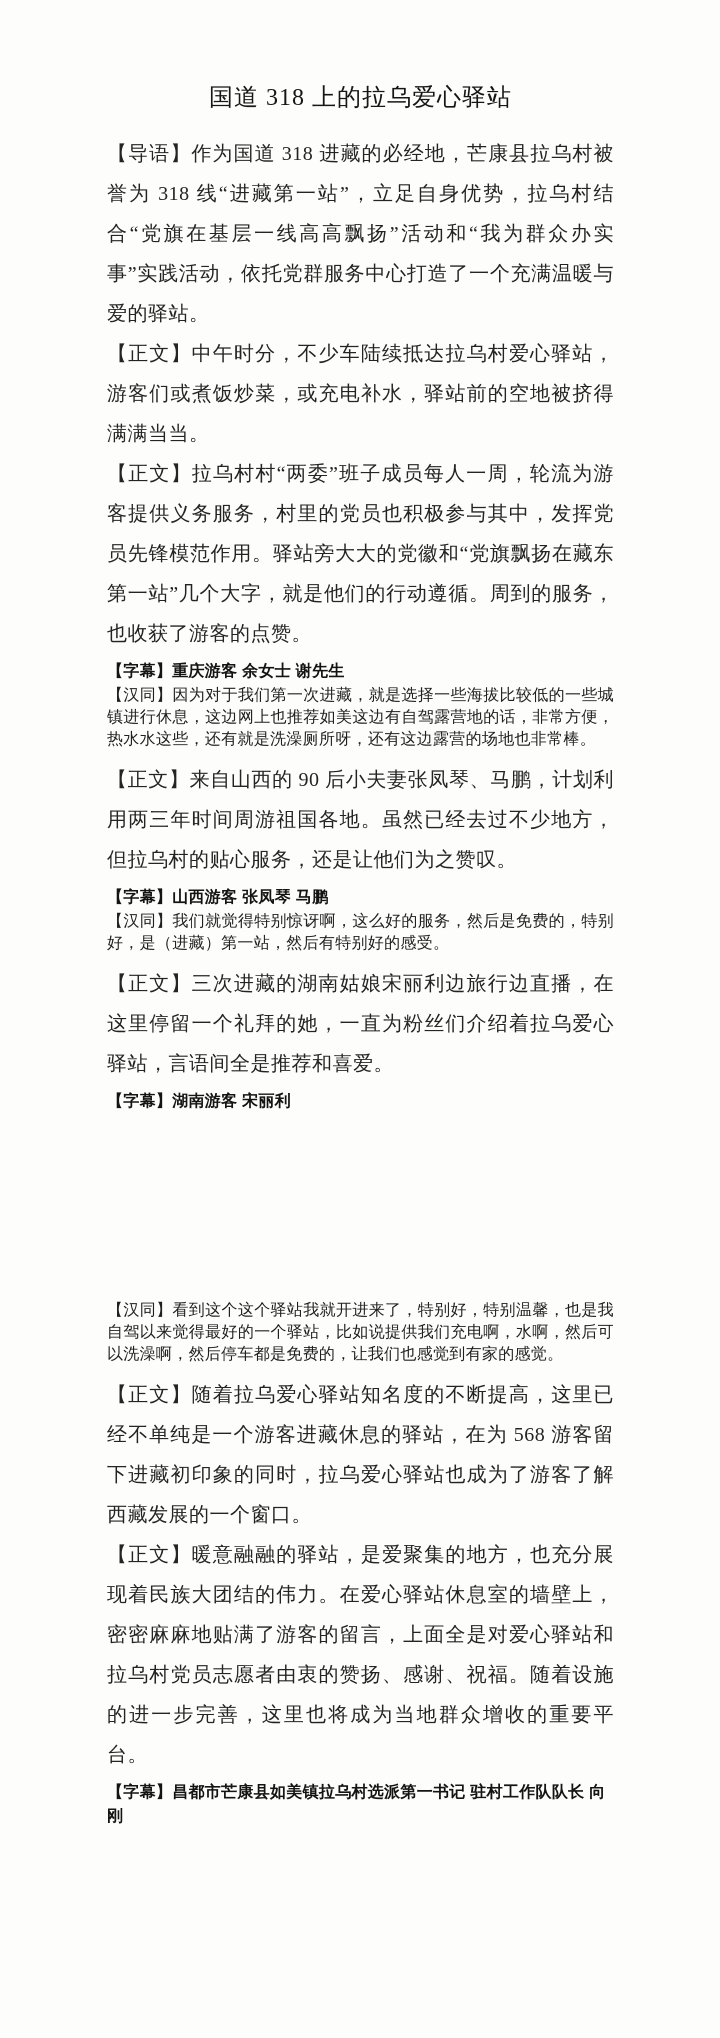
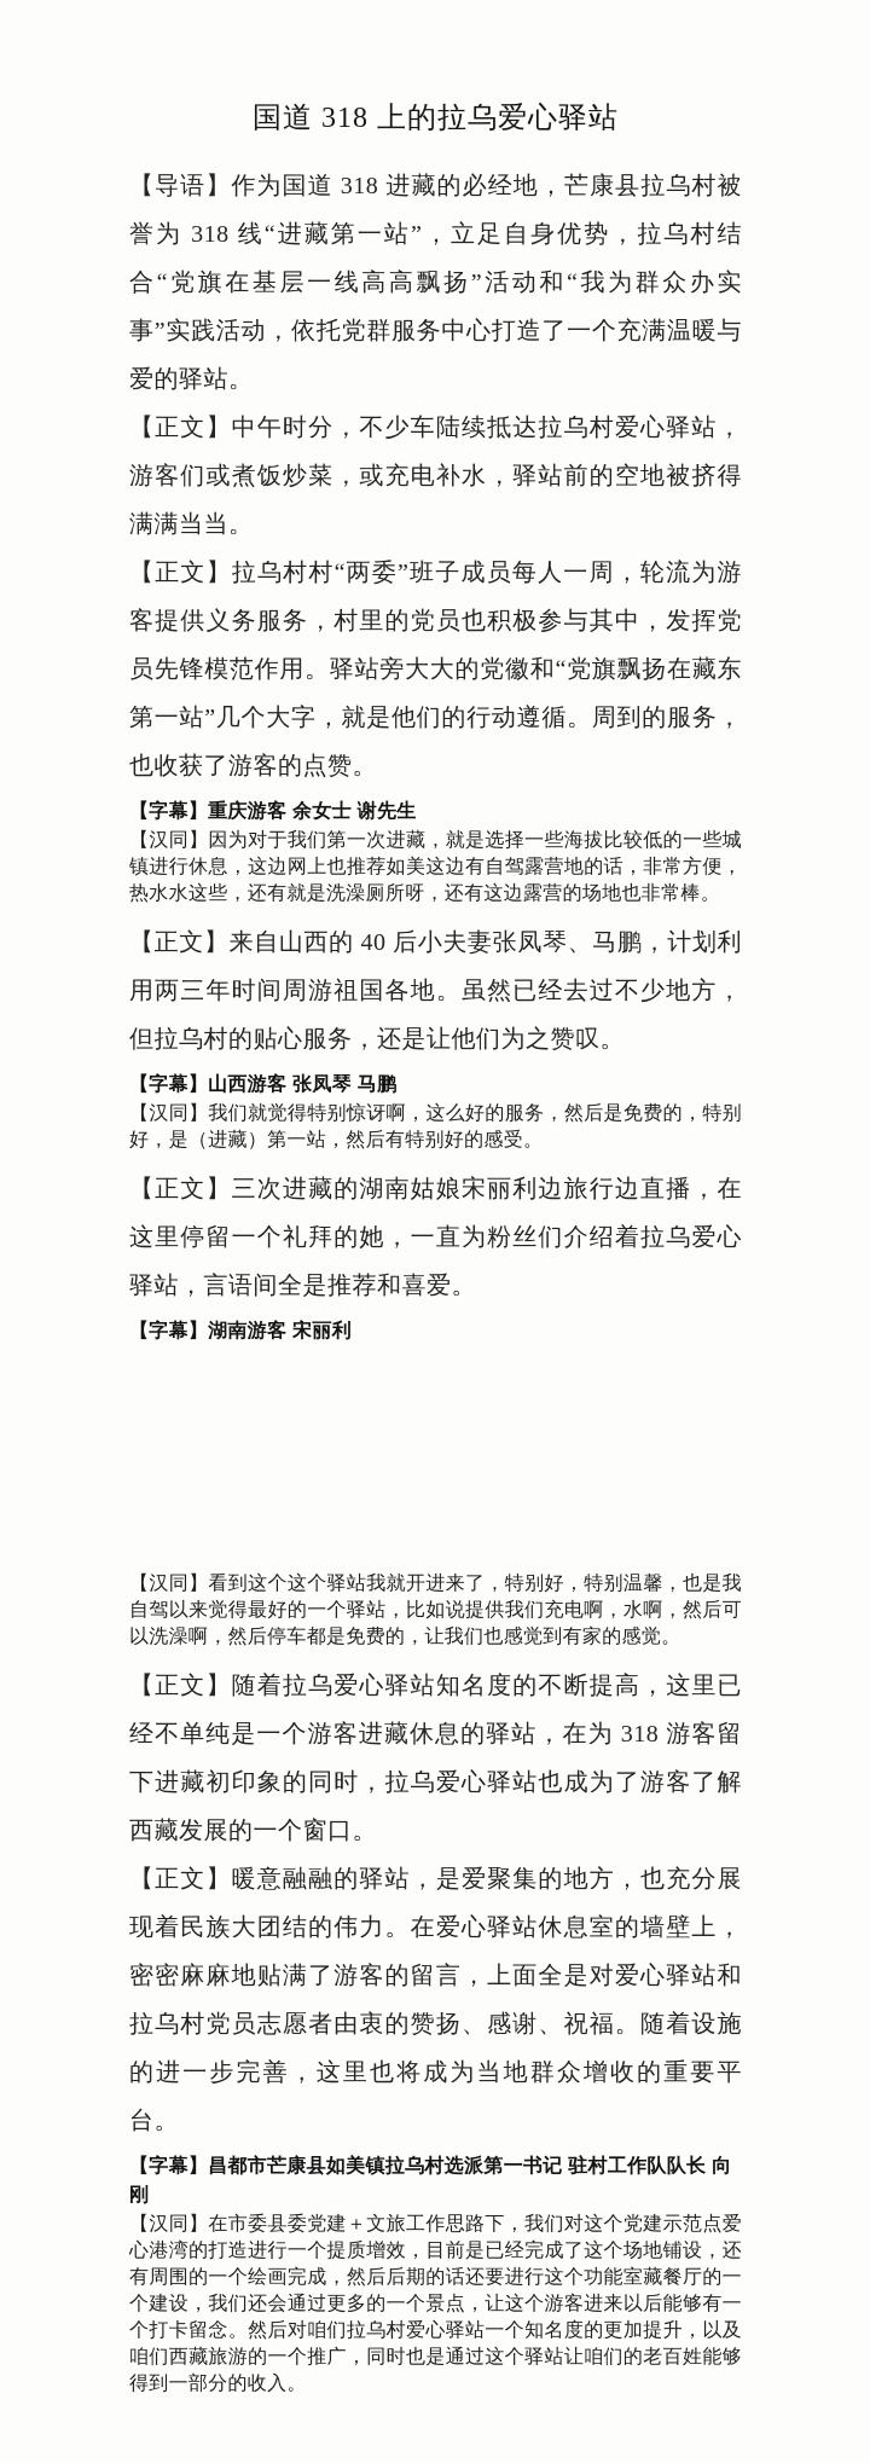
  国道 318 上的拉乌爱心驿站
  【导语】作为国道 318 进藏的必经地，芒康县拉乌村被誉为 318 线“进藏第一站”，立足自身优势，拉乌村结合“党旗在基层一线高高飘扬”活动和“我为群众办实事”实践活动，依托党群服务中心打造了一个充满温暖与爱的驿站。
  【正文】中午时分，不少车陆续抵达拉乌村爱心驿站，游客们或煮饭炒菜，或充电补水，驿站前的空地被挤得满满当当。
  【正文】拉乌村村“两委”班子成员每人一周，轮流为游客提供义务服务，村里的党员也积极参与其中，发挥党员先锋模范作用。驿站旁大大的党徽和“党旗飘扬在藏东第一站”几个大字，就是他们的行动遵循。周到的服务，也收获了游客的点赞。
  【字幕】重庆游客 余女士 谢先生
  【汉同】因为对于我们第一次进藏，就是选择一些海拔比较低的一些城镇进行休息，这边网上也推荐如美这边有自驾露营地的话，非常方便，热水水这些，还有就是洗澡厕所呀，还有这边露营的场地也非常棒。
- 【正文】来自山西的 90 后小夫妻张凤琴、马鹏，计划利用两三年时间周游祖国各地。虽然已经去过不少地方，但拉乌村的贴心服务，还是让他们为之赞叹。
+ 【正文】来自山西的 40 后小夫妻张凤琴、马鹏，计划利用两三年时间周游祖国各地。虽然已经去过不少地方，但拉乌村的贴心服务，还是让他们为之赞叹。
  【字幕】山西游客 张凤琴 马鹏
  【汉同】我们就觉得特别惊讶啊，这么好的服务，然后是免费的，特别好，是（进藏）第一站，然后有特别好的感受。
  【正文】三次进藏的湖南姑娘宋丽利边旅行边直播，在这里停留一个礼拜的她，一直为粉丝们介绍着拉乌爱心驿站，言语间全是推荐和喜爱。
  【字幕】湖南游客 宋丽利
  【汉同】看到这个这个驿站我就开进来了，特别好，特别温馨，也是我自驾以来觉得最好的一个驿站，比如说提供我们充电啊，水啊，然后可以洗澡啊，然后停车都是免费的，让我们也感觉到有家的感觉。
- 【正文】随着拉乌爱心驿站知名度的不断提高，这里已经不单纯是一个游客进藏休息的驿站，在为 568 游客留下进藏初印象的同时，拉乌爱心驿站也成为了游客了解西藏发展的一个窗口。
+ 【正文】随着拉乌爱心驿站知名度的不断提高，这里已经不单纯是一个游客进藏休息的驿站，在为 318 游客留下进藏初印象的同时，拉乌爱心驿站也成为了游客了解西藏发展的一个窗口。
  【正文】暖意融融的驿站，是爱聚集的地方，也充分展现着民族大团结的伟力。在爱心驿站休息室的墙壁上，密密麻麻地贴满了游客的留言，上面全是对爱心驿站和拉乌村党员志愿者由衷的赞扬、感谢、祝福。随着设施的进一步完善，这里也将成为当地群众增收的重要平台。
  【字幕】昌都市芒康县如美镇拉乌村选派第一书记 驻村工作队队长 向刚
+ 【汉同】在市委县委党建＋文旅工作思路下，我们对这个党建示范点爱心港湾的打造进行一个提质增效，目前是已经完成了这个场地铺设，还有周围的一个绘画完成，然后后期的话还要进行这个功能室藏餐厅的一个建设，我们还会通过更多的一个景点，让这个游客进来以后能够有一个打卡留念。然后对咱们拉乌村爱心驿站一个知名度的更加提升，以及咱们西藏旅游的一个推广，同时也是通过这个驿站让咱们的老百姓能够得到一部分的收入。
